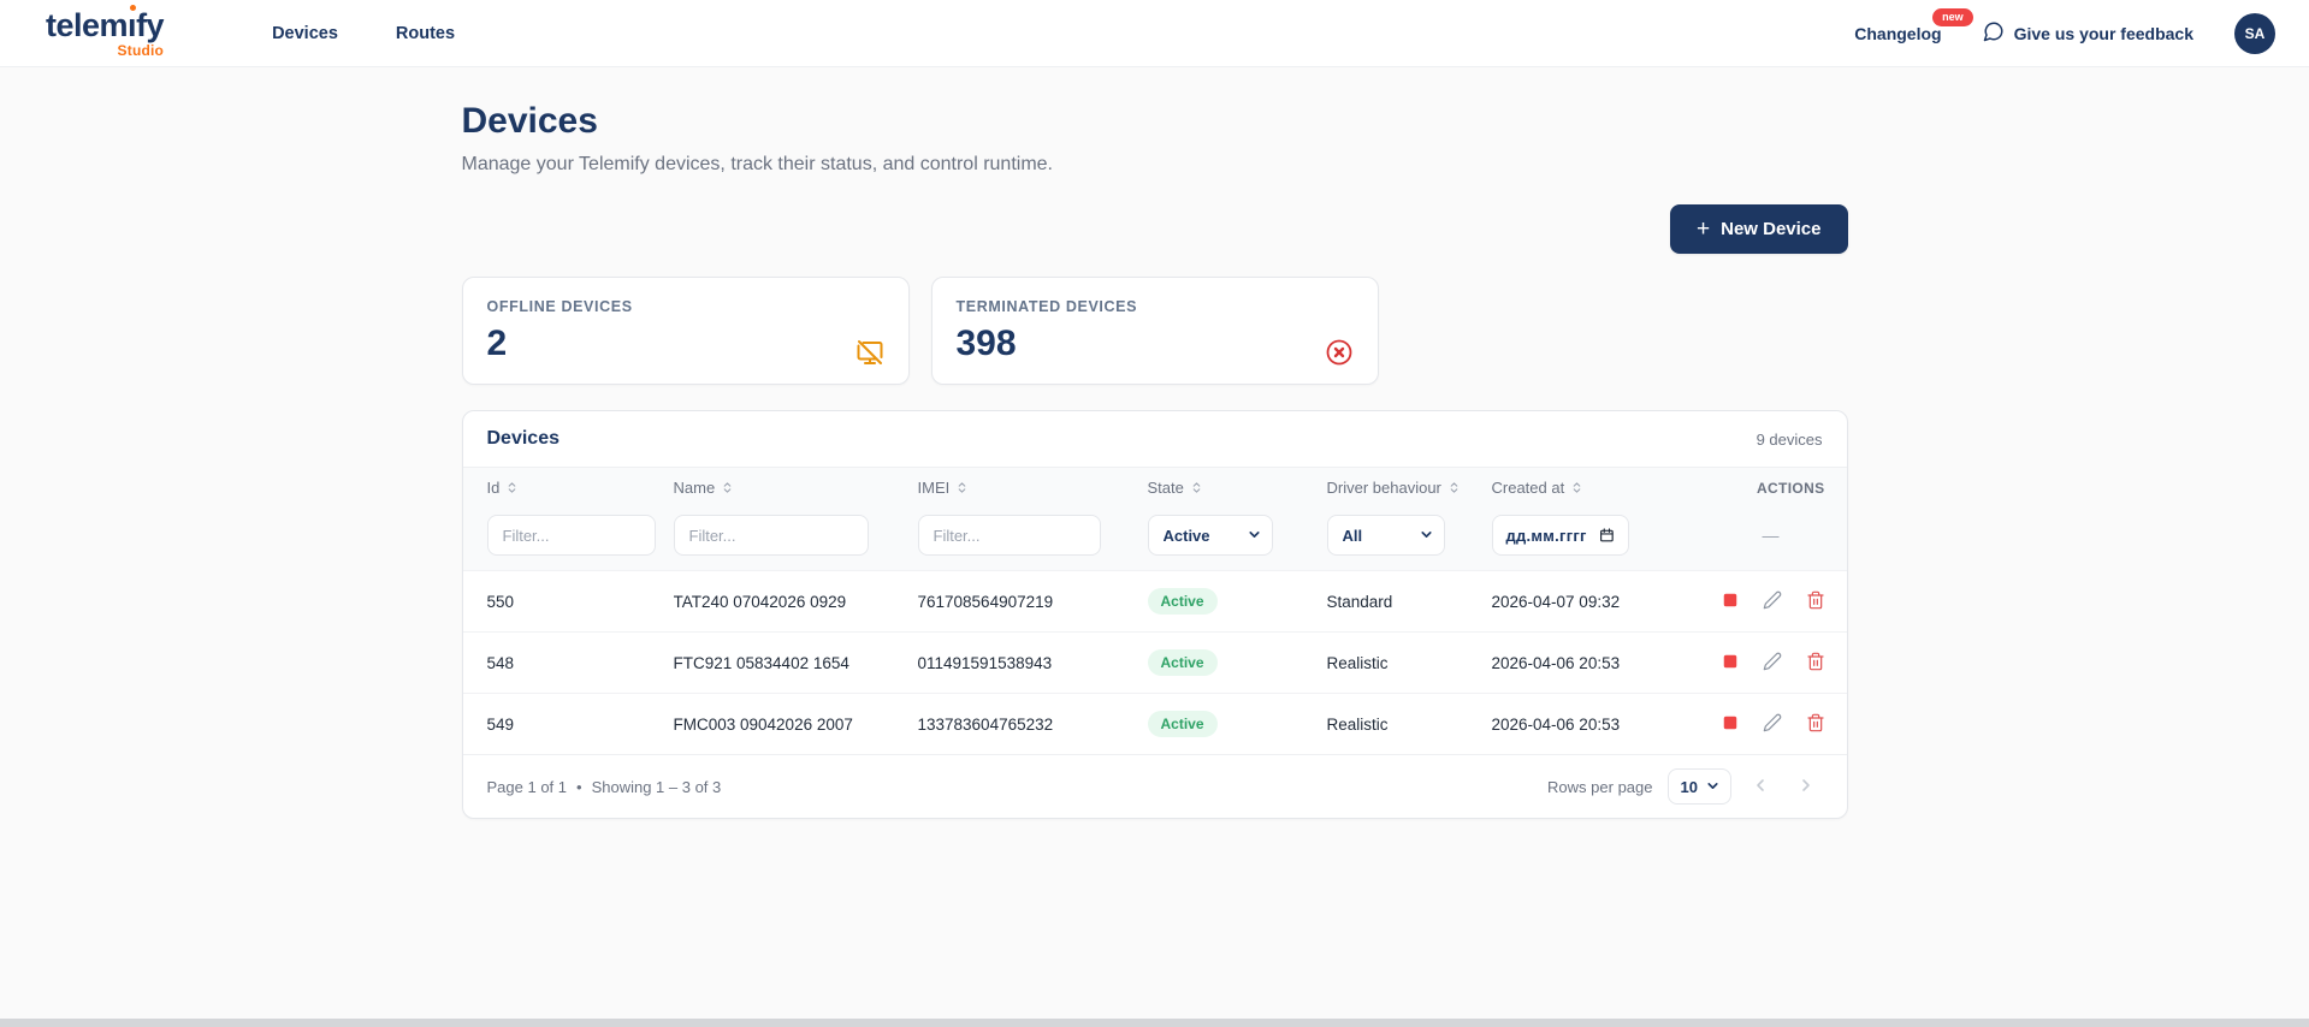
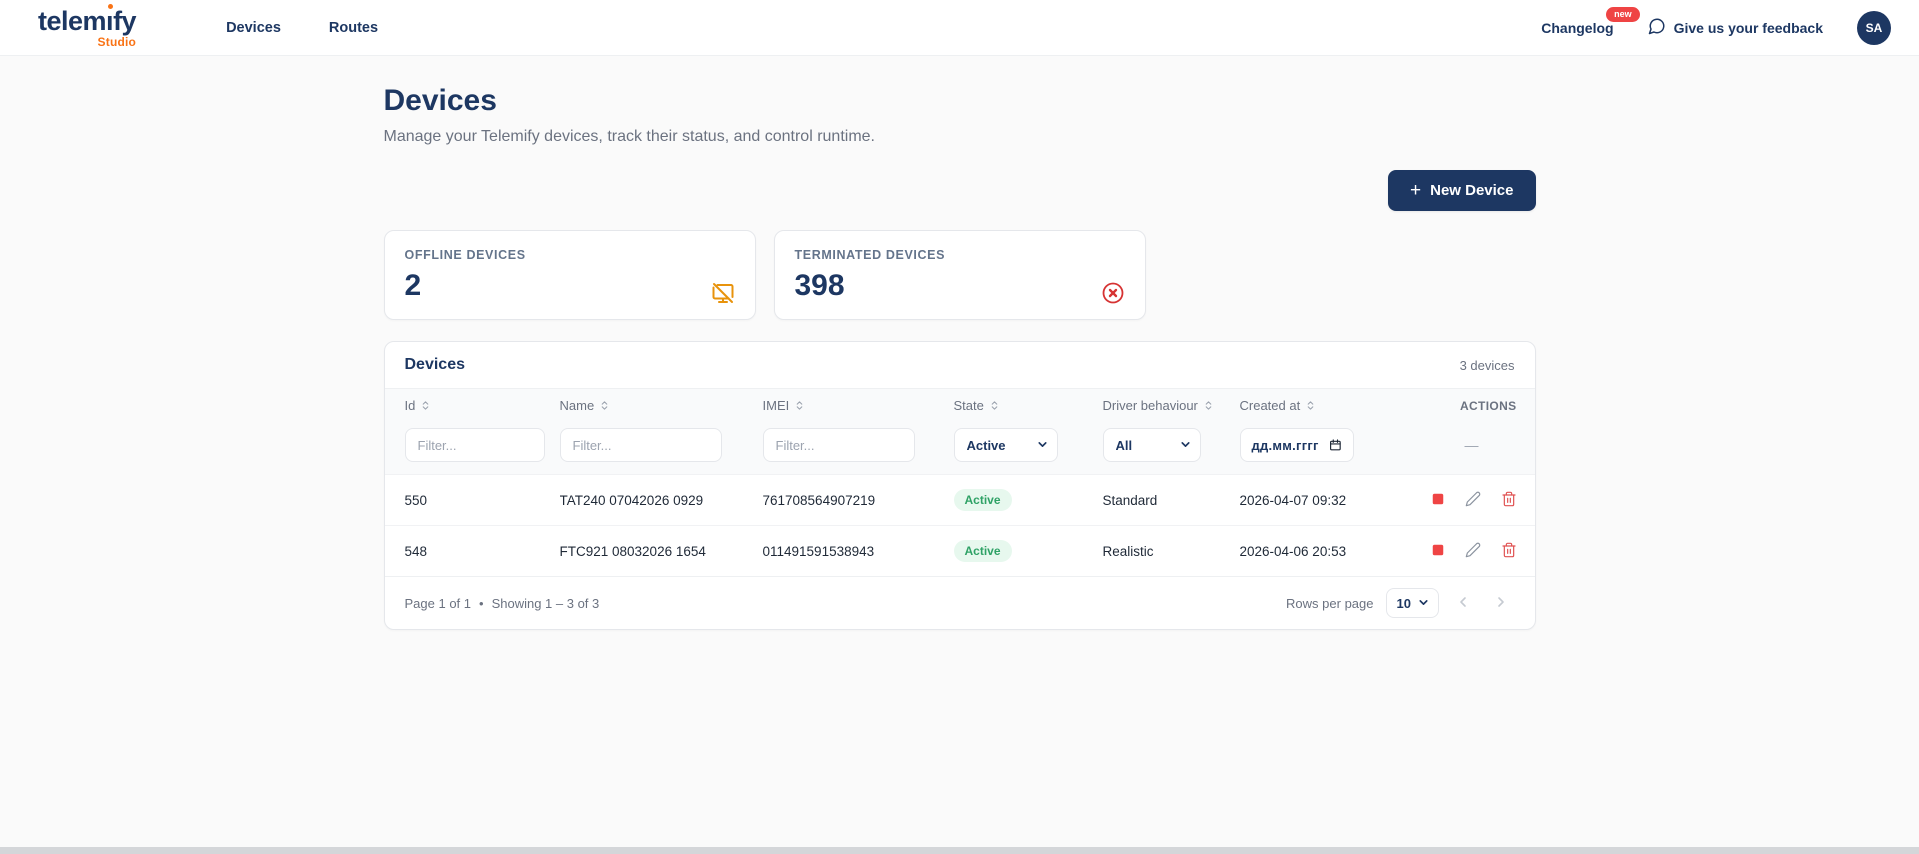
  telemıfy
  Studio
  Devices
  Routes
  Changelog
  new
  Give us your feedback
  SA
  Devices
  Manage your Telemify devices, track their status, and control runtime.
  +
  New Device
  OFFLINE DEVICES
  2
  TERMINATED DEVICES
  398
  Devices
- 9 devices
+ 3 devices
  Id	Name	IMEI	State	Driver behaviour	Created at	ACTIONS
  Filter...	Filter...	Filter...	Active	All	дд.мм.гггг	—
  550	TAT240 07042026 0929	761708564907219	Active	Standard	2026-04-07 09:32
- 548	FTC921 05834402 1654	011491591538943	Active	Realistic	2026-04-06 20:53
+ 548	FTC921 08032026 1654	011491591538943	Active	Realistic	2026-04-06 20:53
- 549	FMC003 09042026 2007	133783604765232	Active	Realistic	2026-04-06 20:53
  Page 1 of 1
  •
  Showing 1 – 3 of 3
  Rows per page
  10
